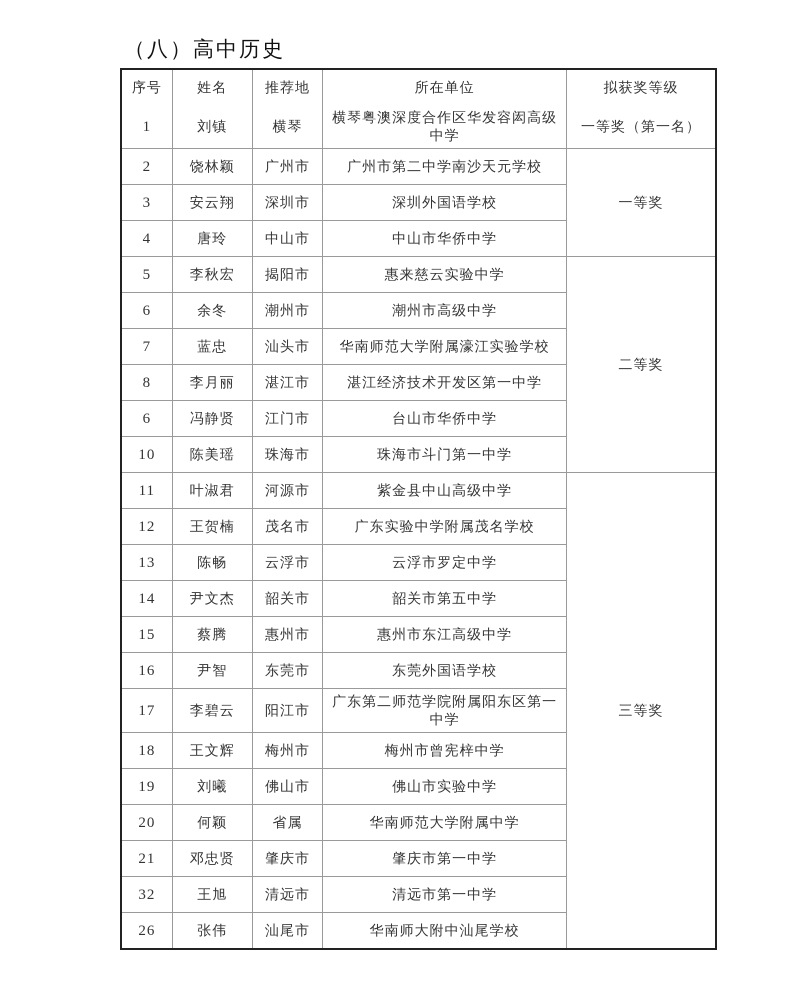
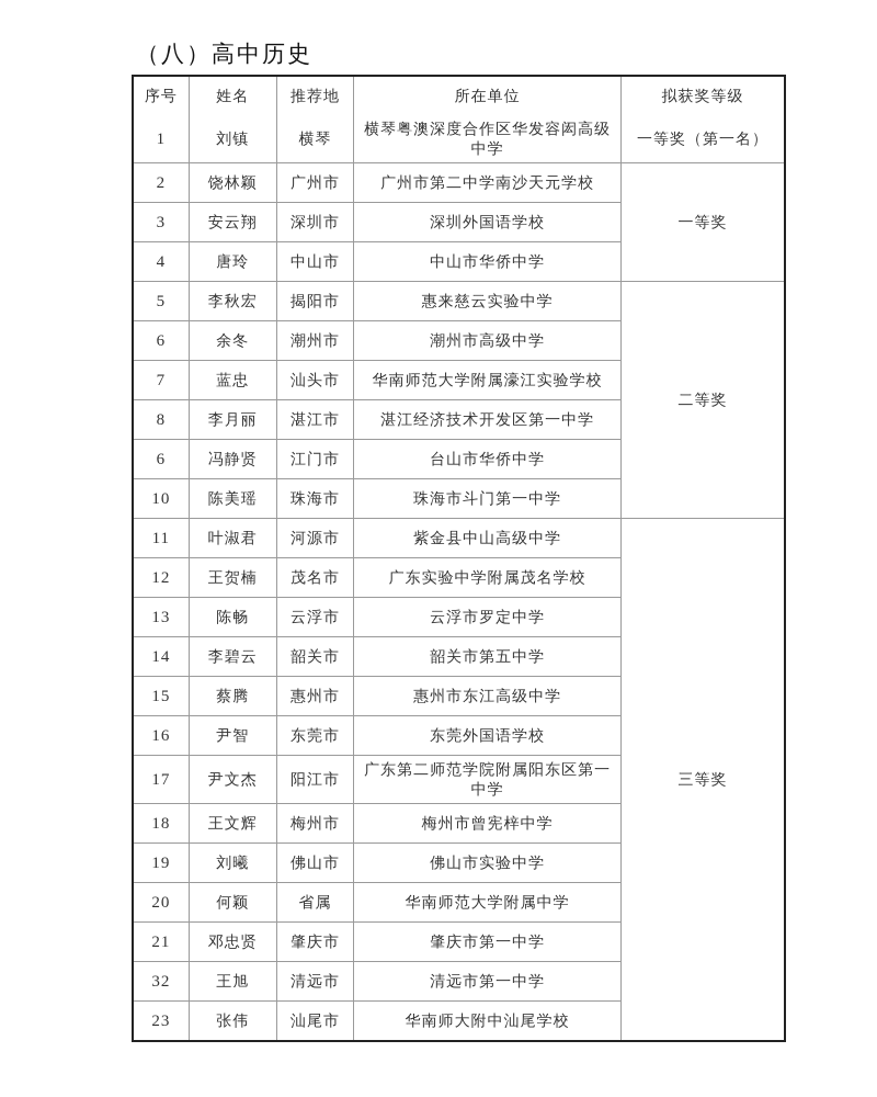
  （八）高中历史
  序号	姓名	推荐地	所在单位	拟获奖等级
  1	刘镇	横琴	横琴粤澳深度合作区华发容闳高级中学	一等奖（第一名）
  2	饶林颖	广州市	广州市第二中学南沙天元学校	一等奖
  3	安云翔	深圳市	深圳外国语学校
  4	唐玲	中山市	中山市华侨中学
  5	李秋宏	揭阳市	惠来慈云实验中学	二等奖
  6	余冬	潮州市	潮州市高级中学
  7	蓝忠	汕头市	华南师范大学附属濠江实验学校
  8	李月丽	湛江市	湛江经济技术开发区第一中学
  6	冯静贤	江门市	台山市华侨中学
  10	陈美瑶	珠海市	珠海市斗门第一中学
  11	叶淑君	河源市	紫金县中山高级中学	三等奖
  12	王贺楠	茂名市	广东实验中学附属茂名学校
  13	陈畅	云浮市	云浮市罗定中学
- 14	尹文杰	韶关市	韶关市第五中学
+ 14	李碧云	韶关市	韶关市第五中学
  15	蔡腾	惠州市	惠州市东江高级中学
  16	尹智	东莞市	东莞外国语学校
- 17	李碧云	阳江市	广东第二师范学院附属阳东区第一中学
+ 17	尹文杰	阳江市	广东第二师范学院附属阳东区第一中学
  18	王文辉	梅州市	梅州市曾宪梓中学
  19	刘曦	佛山市	佛山市实验中学
  20	何颖	省属	华南师范大学附属中学
  21	邓忠贤	肇庆市	肇庆市第一中学
  32	王旭	清远市	清远市第一中学
- 26	张伟	汕尾市	华南师大附中汕尾学校
+ 23	张伟	汕尾市	华南师大附中汕尾学校
